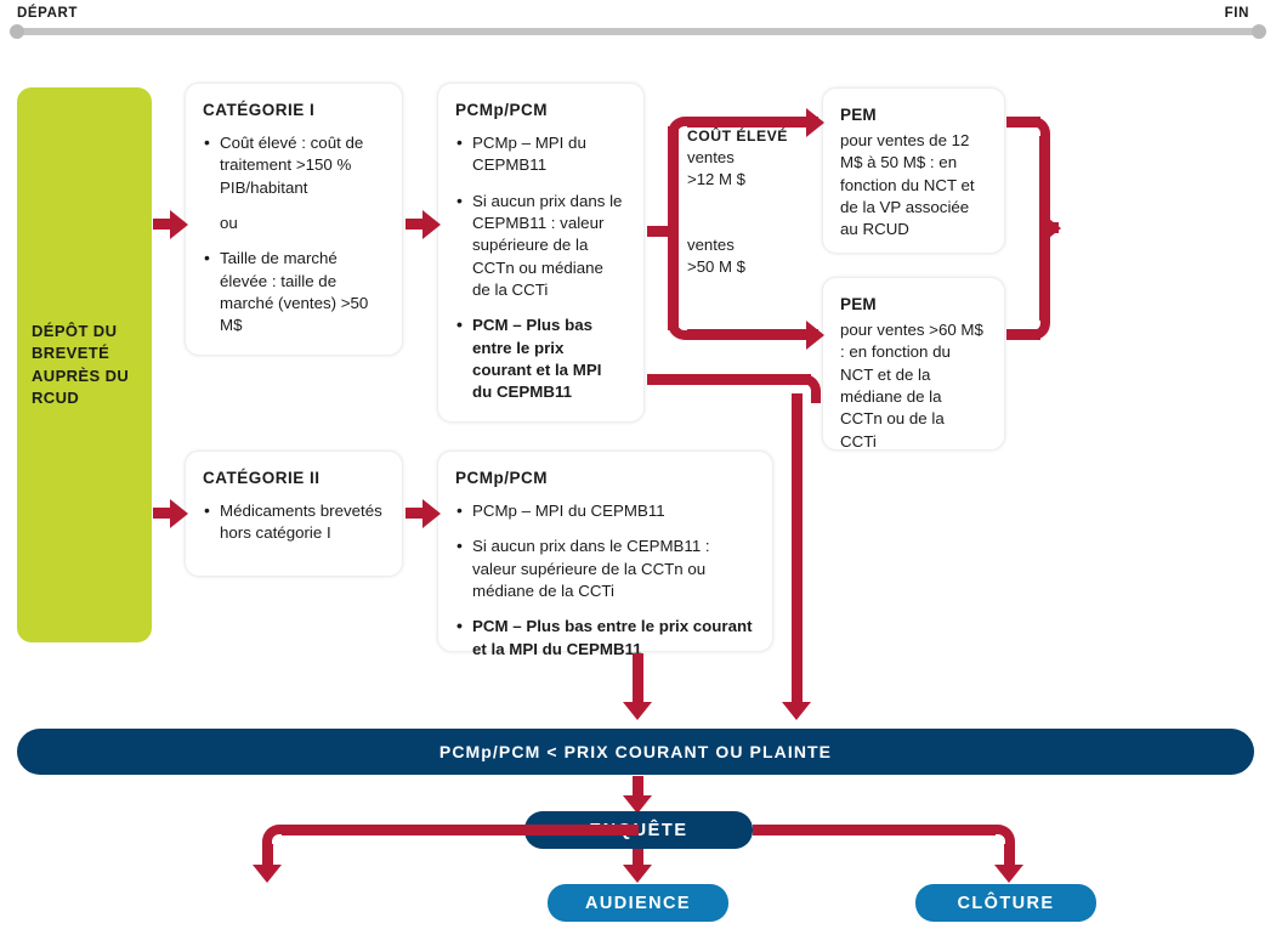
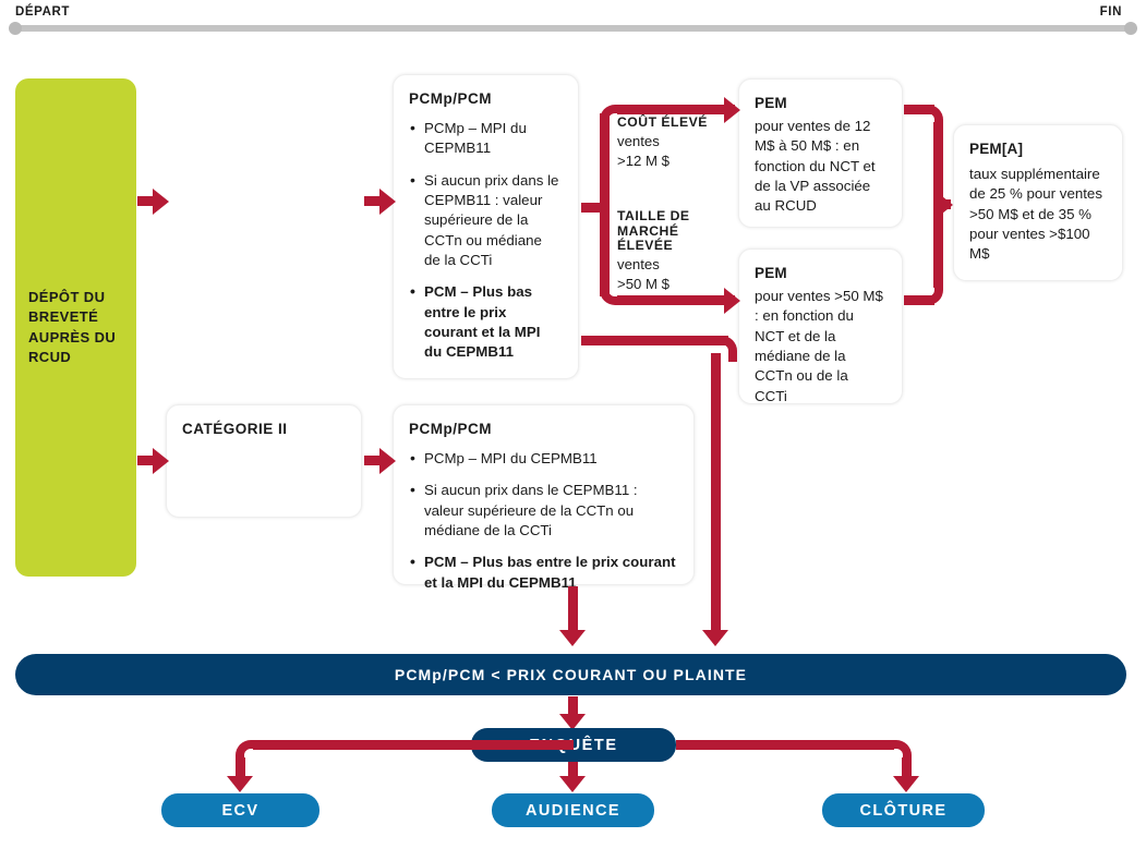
  DÉPART
  FIN
  DÉPÔT DU BREVETÉ AUPRÈS DU RCUD
- CATÉGORIE I
- Coût élevé : coût de traitement >150 % PIB/habitant
- ou
- Taille de marché élevée : taille de marché (ventes) >50 M$
  PCMp/PCM
  PCMp – MPI du CEPMB11
  Si aucun prix dans le CEPMB11 : valeur supérieure de la CCTn ou médiane de la CCTi
  PCM – Plus bas entre le prix courant et la MPI du CEPMB11
  PEM
  pour ventes de 12 M$ à 50 M$ : en fonction du NCT et de la VP associée au RCUD
  PEM
- pour ventes >60 M$ : en fonction du NCT et de la médiane de la CCTn ou de la CCTi
+ pour ventes >50 M$ : en fonction du NCT et de la médiane de la CCTn ou de la CCTi
+ PEM[A]
+ taux supplémentaire de 25 % pour ventes >50 M$ et de 35 % pour ventes >$100 M$
  CATÉGORIE II
- Médicaments brevetés hors catégorie I
  PCMp/PCM
  PCMp – MPI du CEPMB11
  Si aucun prix dans le CEPMB11 : valeur supérieure de la CCTn ou médiane de la CCTi
  PCM – Plus bas entre le prix courant et la MPI du CEPMB11
  COÛT ÉLEVÉ
  ventes
  >12 M $
+ TAILLE DE MARCHÉ ÉLEVÉE
  ventes
  >50 M $
  PCMp/PCM < PRIX COURANT OU PLAINTE
+ ECV
  AUDIENCE
  CLÔTURE
